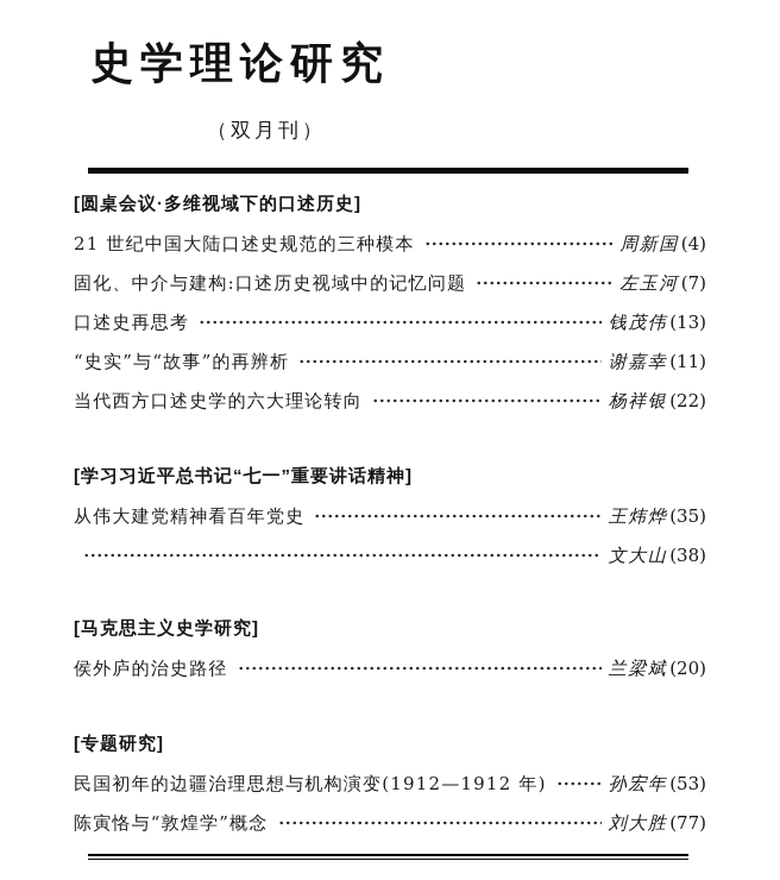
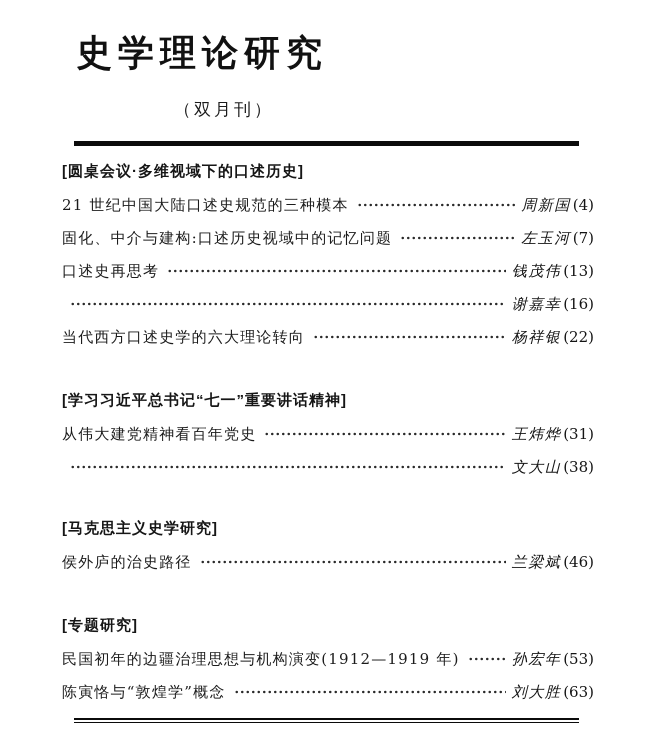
  史学理论研究
  （双月刊）
  [圆桌会议·多维视域下的口述历史]
  21 世纪中国大陆口述史规范的三种模本
  周新国
  (4)
  固化、中介与建构:口述历史视域中的记忆问题
  左玉河
  (7)
  口述史再思考
  钱茂伟
  (13)
- “史实”与“故事”的再辨析
  谢嘉幸
- (11)
+ (16)
  当代西方口述史学的六大理论转向
  杨祥银
  (22)
  [学习习近平总书记“七一”重要讲话精神]
  从伟大建党精神看百年党史
  王炜烨
- (35)
+ (31)
  文大山
  (38)
  [马克思主义史学研究]
  侯外庐的治史路径
  兰梁斌
- (20)
+ (46)
  [专题研究]
- 民国初年的边疆治理思想与机构演变(1912—1912 年)
+ 民国初年的边疆治理思想与机构演变(1912—1919 年)
  孙宏年
  (53)
  陈寅恪与“敦煌学”概念
  刘大胜
- (77)
+ (63)
